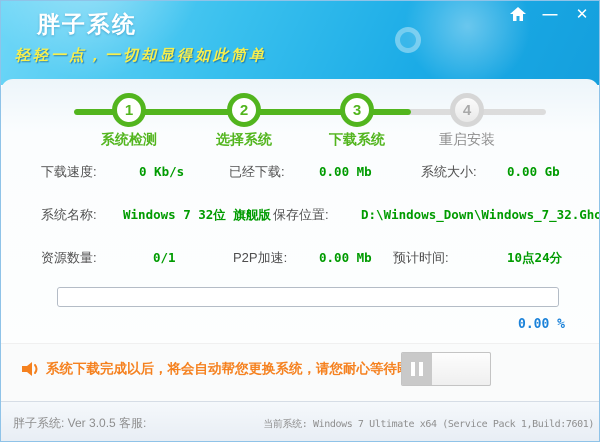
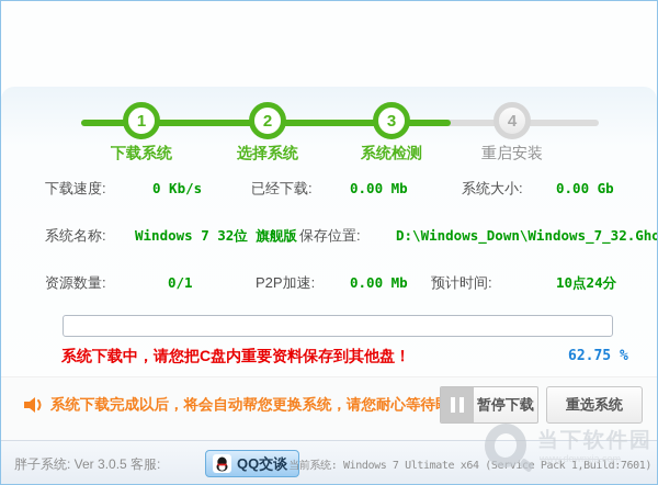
- 胖子系统
- 轻轻一点，一切却显得如此简单
- —
- ✕
  1
  2
  3
  4
- 系统检测
+ 下载系统
  选择系统
- 下载系统
+ 系统检测
  重启安装
  下载速度:
  0 Kb/s
  已经下载:
  0.00 Mb
  系统大小:
  0.00 Gb
  系统名称:
  Windows 7 32位 旗舰版
  保存位置:
  D:\Windows_Down\Windows_7_32.Gho
  资源数量:
  0/1
  P2P加速:
  0.00 Mb
  预计时间:
  10点24分
+ 系统下载中，请您把C盘内重要资料保存到其他盘！
- 0.00 %
+ 62.75 %
  系统下载完成以后，将会自动帮您更换系统，请您耐心等待
+ 暂停下载
+ 重选系统
  胖子系统: Ver 3.0.5 客服:
+ QQ交谈
  当前系统: Windows 7 Ultimate x64 (Service Pack 1,Build:7601)
+ 当下软件园
+ www.downxia.com
